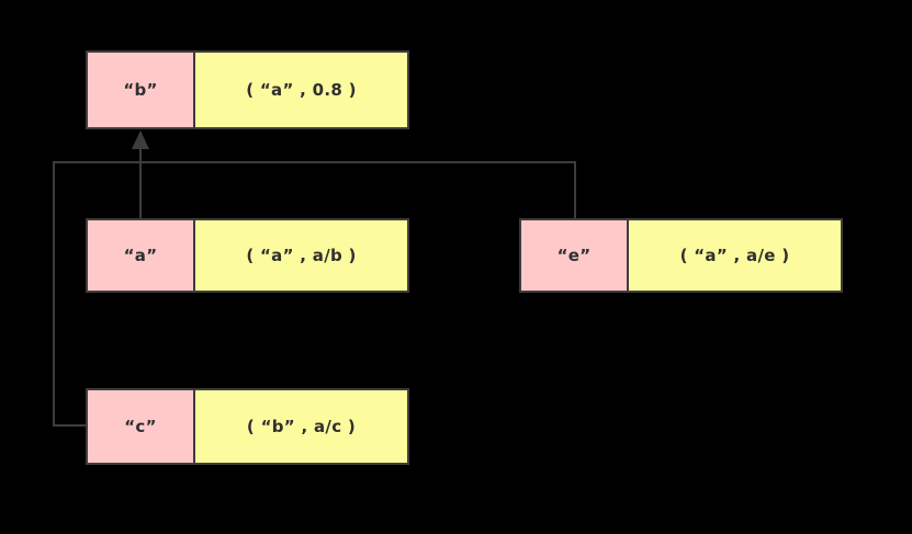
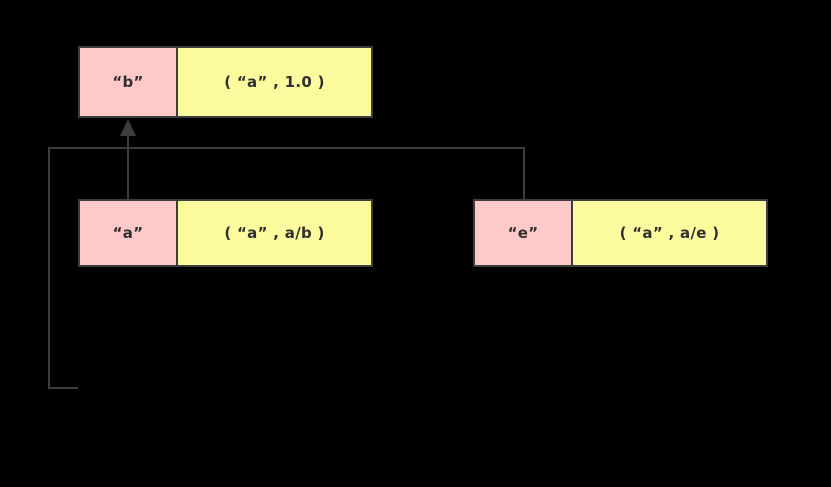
  “b”
- ( “a” , 0.8 )
+ ( “a” , 1.0 )
  “a”
  ( “a” , a/b )
  “e”
  ( “a” , a/e )
- “c”
- ( “b” , a/c )
